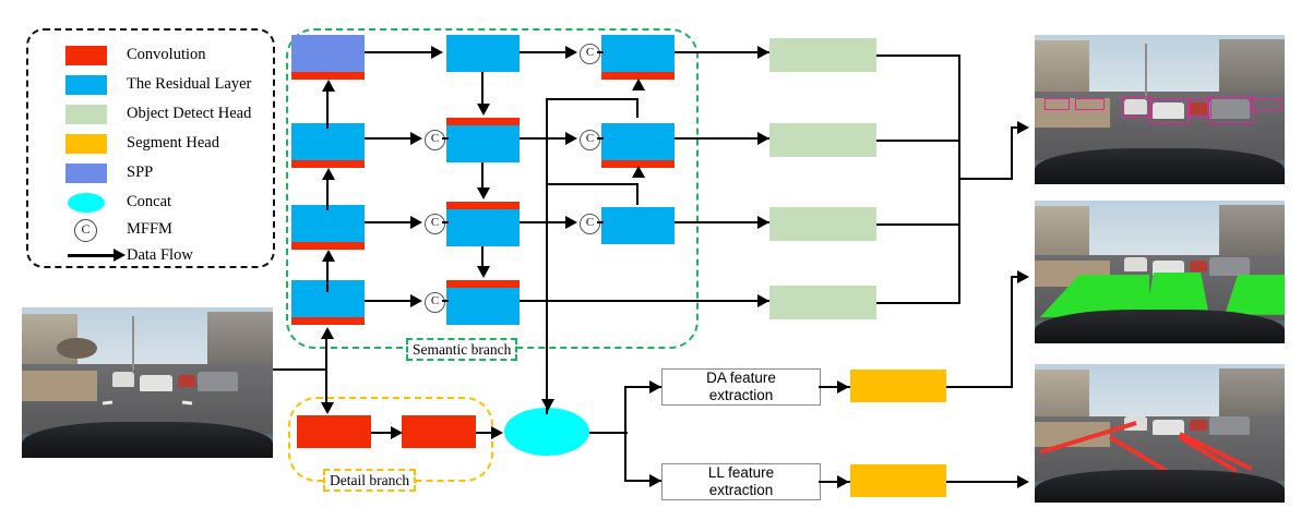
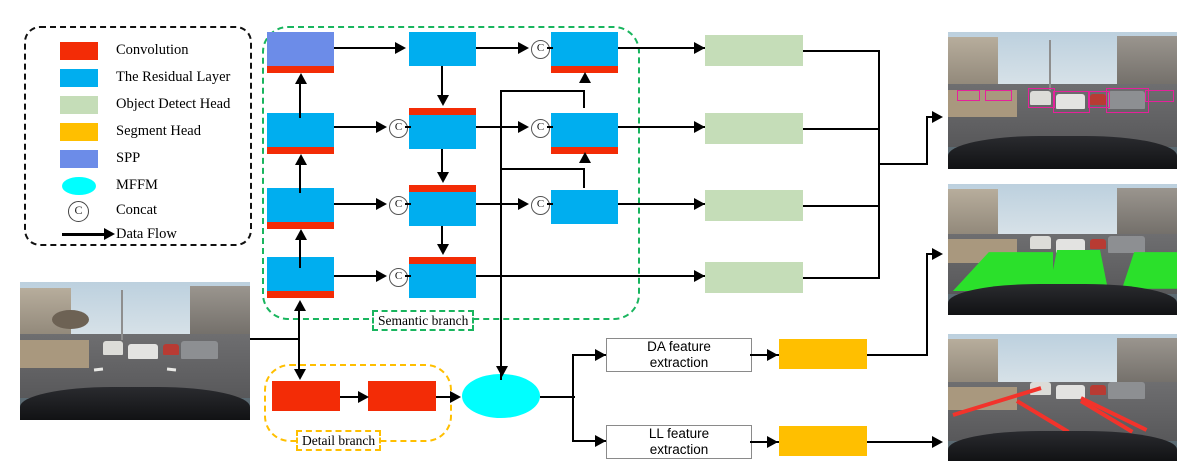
  Convolution
  The Residual Layer
  Object Detect Head
  Segment Head
  SPP
- Concat
+ MFFM
  C
- MFFM
+ Concat
  Data Flow
  Semantic branch
  Detail branch
  DA feature
  extraction
  LL feature
  extraction
  C
  C
  C
  C
  C
  C
